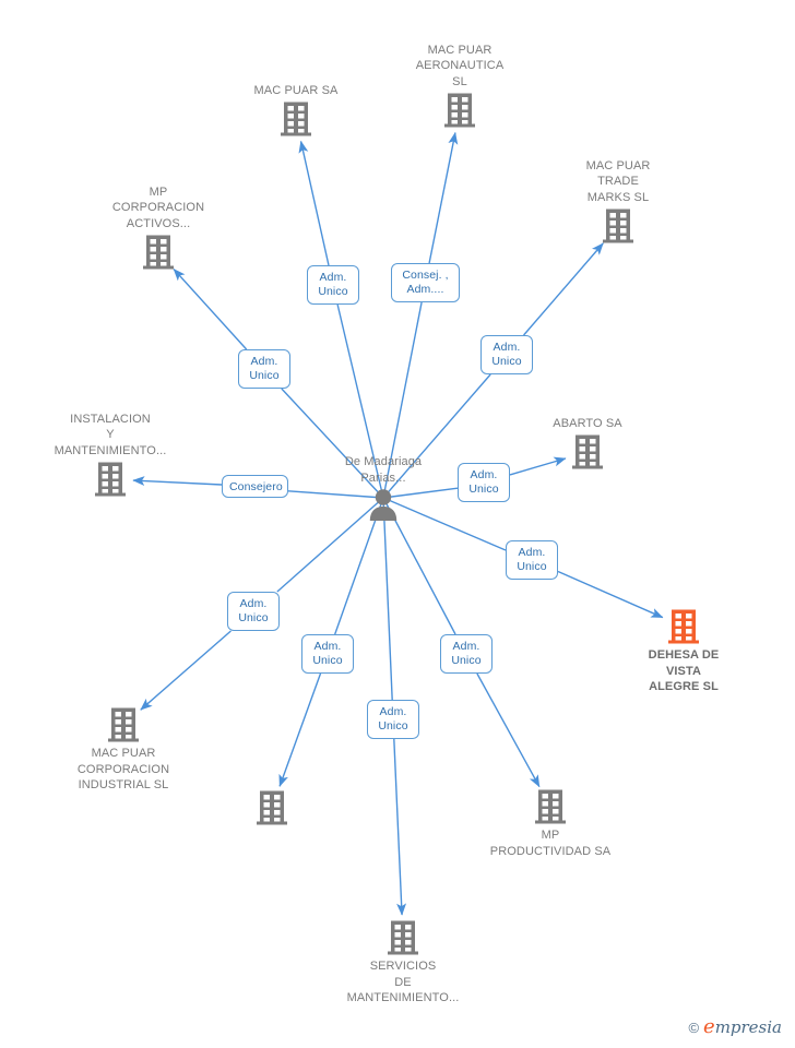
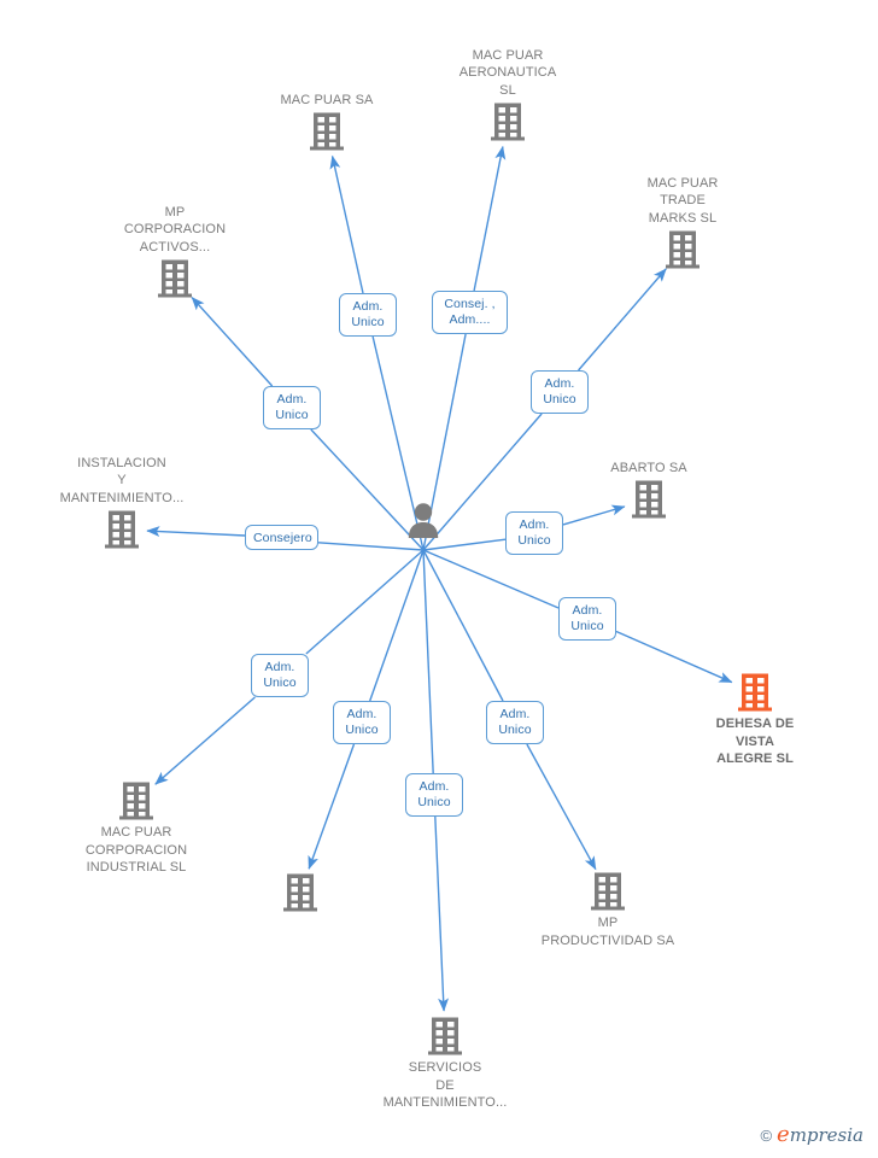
- De Madariaga
- Parias...
  MAC PUAR SA
  MAC PUAR
  AERONAUTICA
  SL
  MAC PUAR
  TRADE
  MARKS SL
  MP
  CORPORACION
  ACTIVOS...
  INSTALACION
  Y
  MANTENIMIENTO...
  ABARTO SA
  DEHESA DE
  VISTA
  ALEGRE SL
  MAC PUAR
  CORPORACION
  INDUSTRIAL SL
  MP
  PRODUCTIVIDAD SA
  SERVICIOS
  DE
  MANTENIMIENTO...
  Adm.
  Unico
  Consej. ,
  Adm....
  Adm.
  Unico
  Adm.
  Unico
  Consejero
  Adm.
  Unico
  Adm.
  Unico
  Adm.
  Unico
  Adm.
  Unico
  Adm.
  Unico
  Adm.
  Unico
  ©
  empresia
